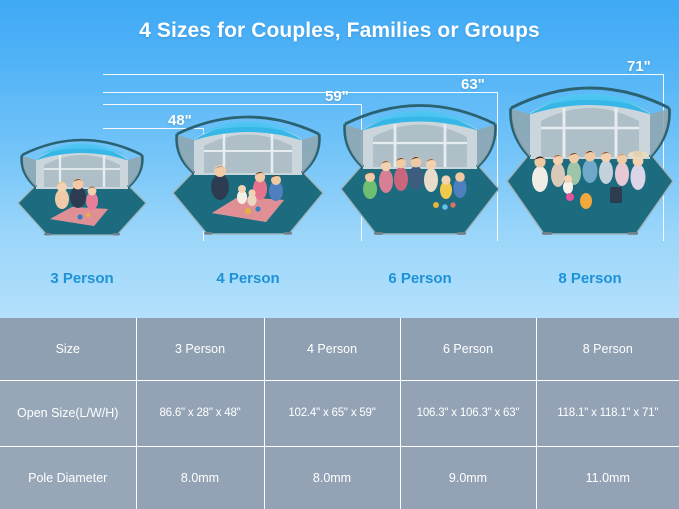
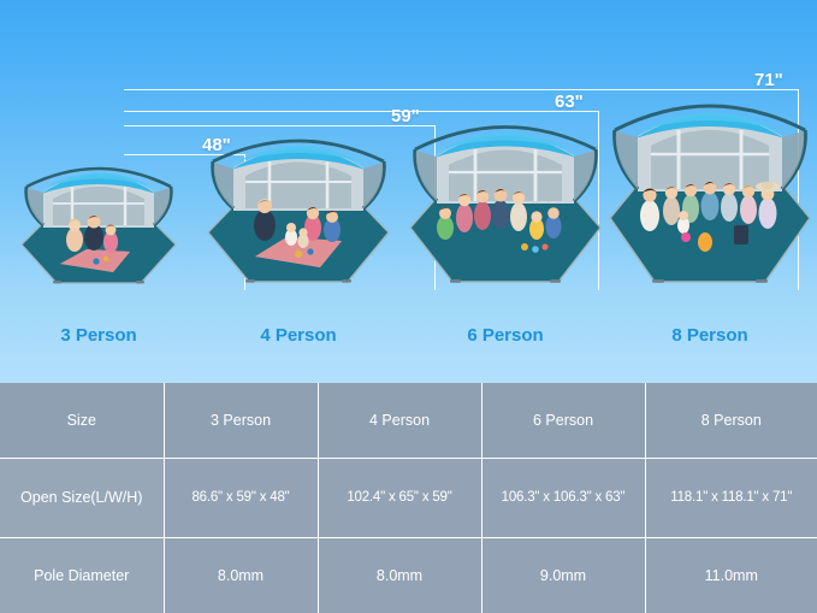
- 4 Sizes for Couples, Families or Groups
  48"
  59"
  63"
  71"
  3 Person
  4 Person
  6 Person
  8 Person
  Size	3 Person	4 Person	6 Person	8 Person
- Open Size(L/W/H)	86.6" x 28" x 48"	102.4" x 65" x 59"	106.3" x 106.3" x 63"	118.1" x 118.1" x 71"
+ Open Size(L/W/H)	86.6" x 59" x 48"	102.4" x 65" x 59"	106.3" x 106.3" x 63"	118.1" x 118.1" x 71"
  Pole Diameter	8.0mm	8.0mm	9.0mm	11.0mm
